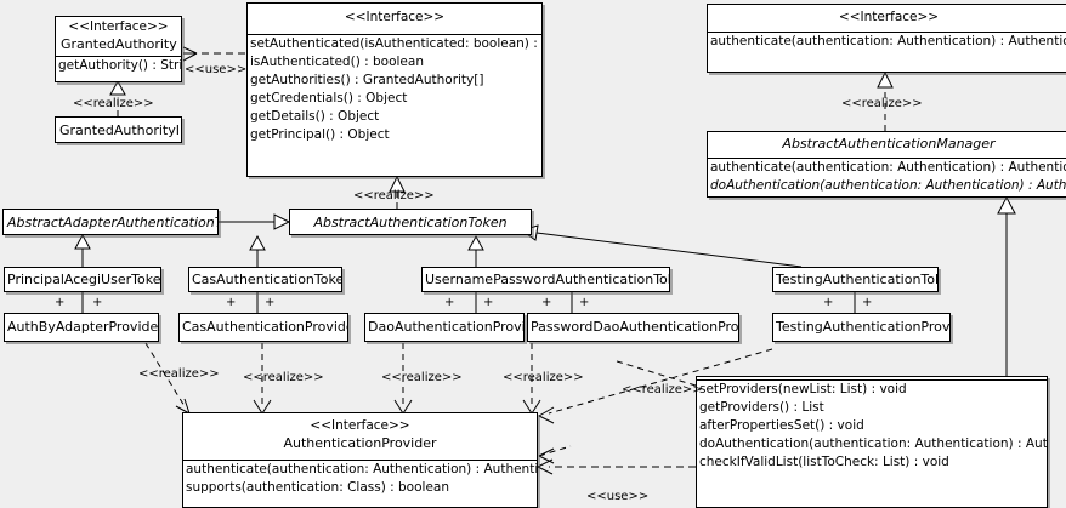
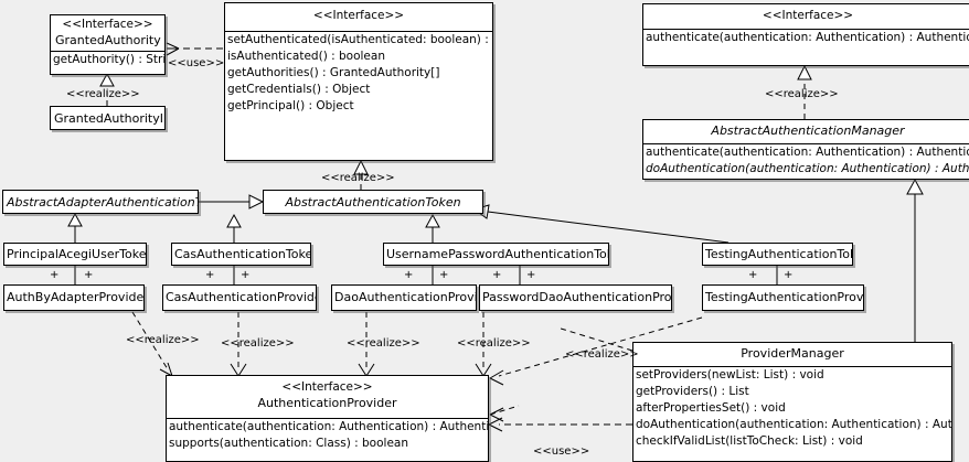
  <<Interface>>
  GrantedAuthority
  getAuthority() : Stri
  GrantedAuthorityI
  <<Interface>>
  setAuthenticated(isAuthenticated: boolean) :
  isAuthenticated() : boolean
  getAuthorities() : GrantedAuthority[]
  getCredentials() : Object
- getDetails() : Object
  getPrincipal() : Object
  <<Interface>>
  authenticate(authentication: Authentication) : Authenti
  AbstractAuthenticationManager
  authenticate(authentication: Authentication) : Authenti
  doAuthentication(authentication: Authentication) : Auth
  AbstractAdapterAuthentication
  AbstractAuthenticationToken
  PrincipalAcegiUserToke
  CasAuthenticationToke
  UsernamePasswordAuthenticationTo
  TestingAuthenticationTo
  AuthByAdapterProvide
  CasAuthenticationProvid
  DaoAuthenticationProv
  PasswordDaoAuthenticationPro
  TestingAuthenticationProv
  <<Interface>>
  AuthenticationProvider
  authenticate(authentication: Authentication) : Authenti
  supports(authentication: Class) : boolean
+ ProviderManager
  setProviders(newList: List) : void
  getProviders() : List
  afterPropertiesSet() : void
  doAuthentication(authentication: Authentication) : Aut
  checkIfValidList(listToCheck: List) : void
  <<use>>
  <<realize>>
  <<realize>>
  <<realize>>
  <<realize>>
  <<realize>>
  <<realize>>
  <<realize>>
  <<realize>>
  <<use>>
  +
  +
  +
  +
  +
  +
  +
  +
  +
  +
